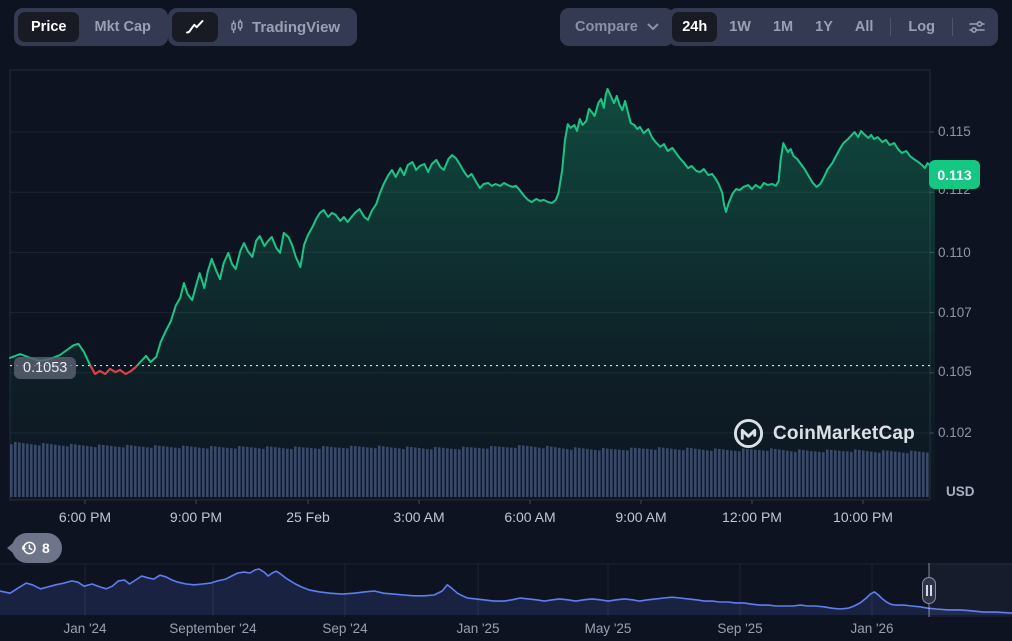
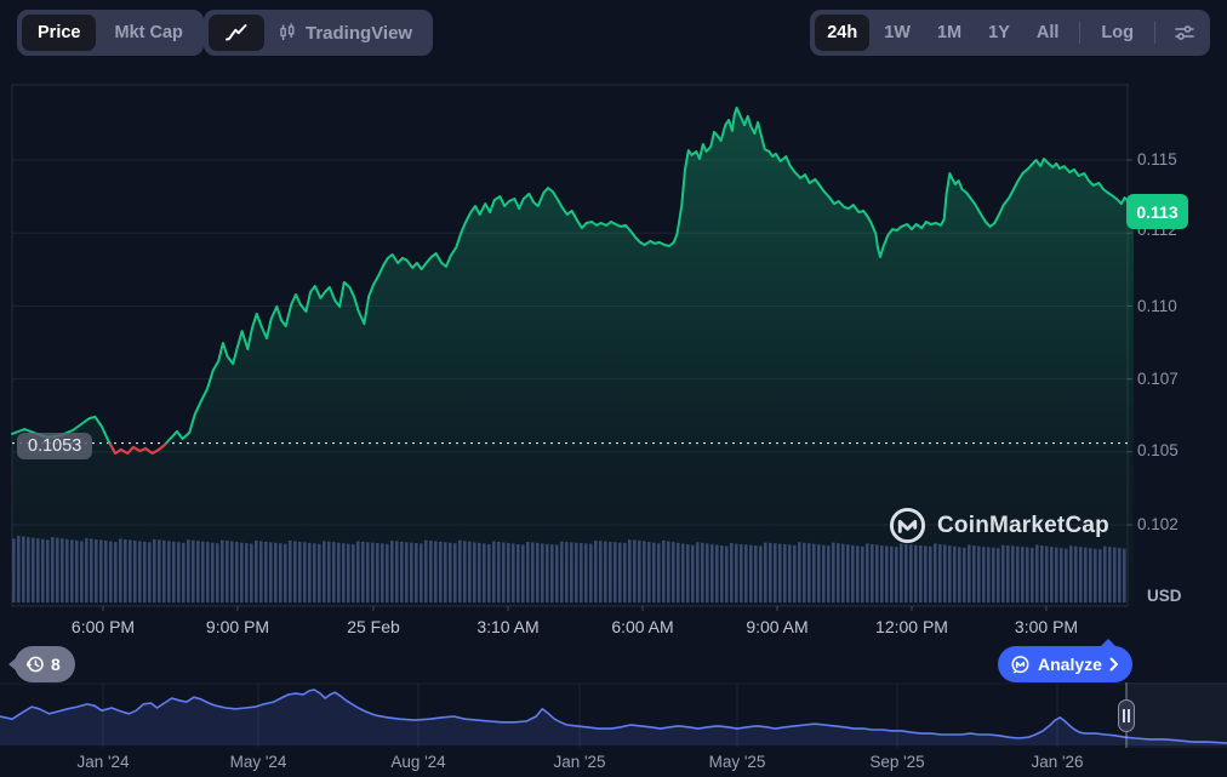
  Price
  Mkt Cap
  TradingView
- Compare
  24h
  1W
  1M
  1Y
  All
  Log
  0.115
  0.112
  0.110
  0.107
  0.105
  0.102
  USD
  0.113
  0.1053
  CoinMarketCap
  6:00 PM
  9:00 PM
  25 Feb
- 3:00 AM
+ 3:10 AM
  6:00 AM
  9:00 AM
  12:00 PM
- 10:00 PM
+ 3:00 PM
  8
+ Analyze
  Jan '24
- September '24
+ May '24
- Sep '24
+ Aug '24
  Jan '25
  May '25
  Sep '25
  Jan '26
